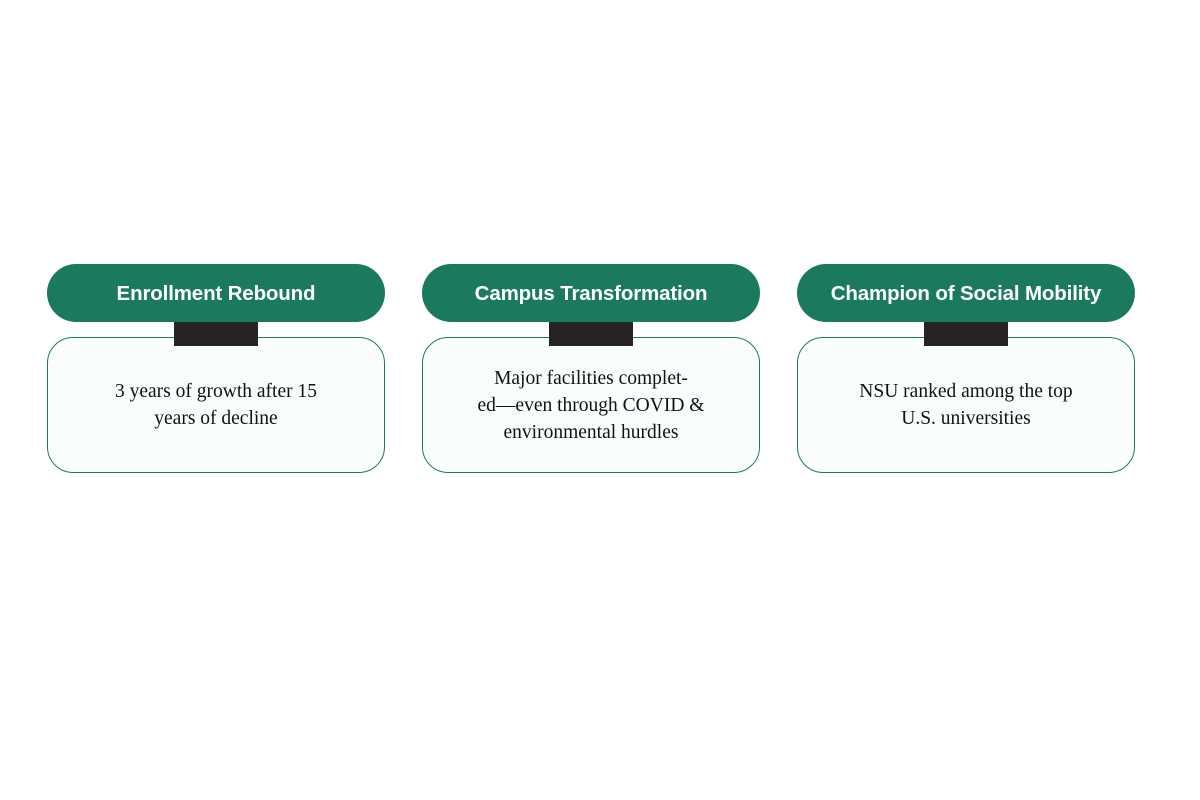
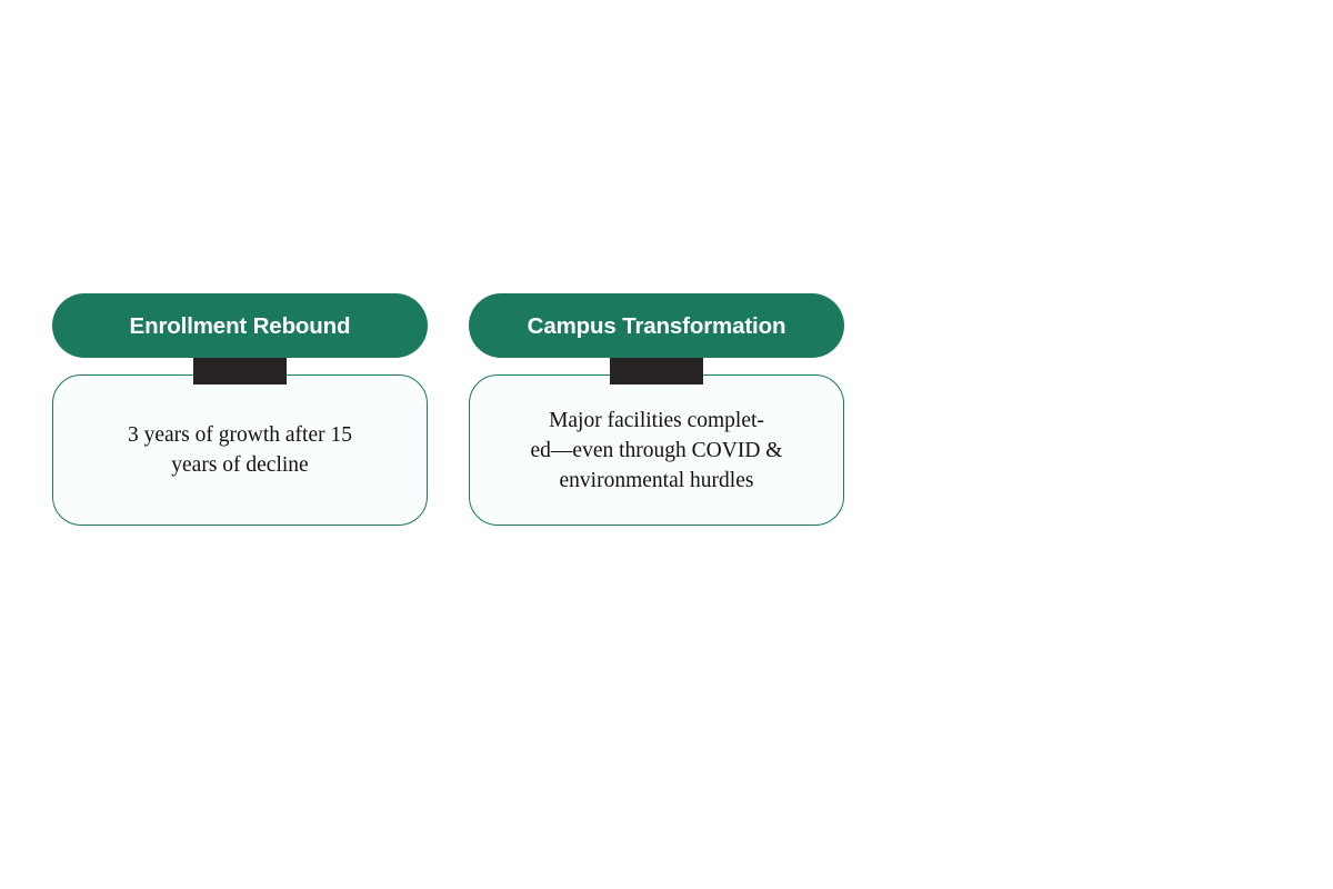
  Enrollment Rebound
  3 years of growth after 15
  years of decline
  Campus Transformation
  Major facilities complet-
  ed—even through COVID &
  environmental hurdles
- Champion of Social Mobility
- NSU ranked among the top
- U.S. universities
